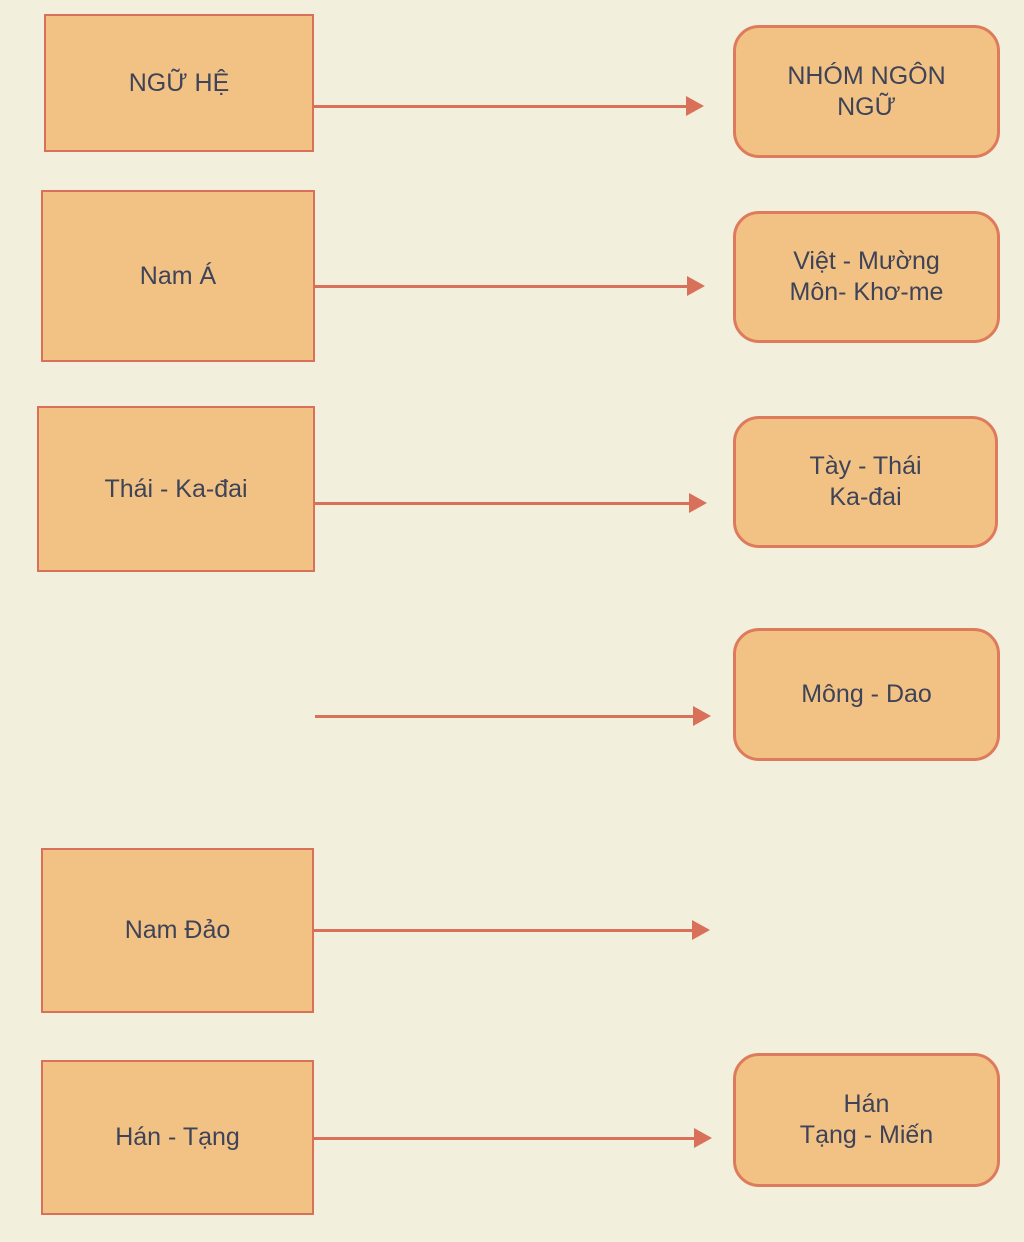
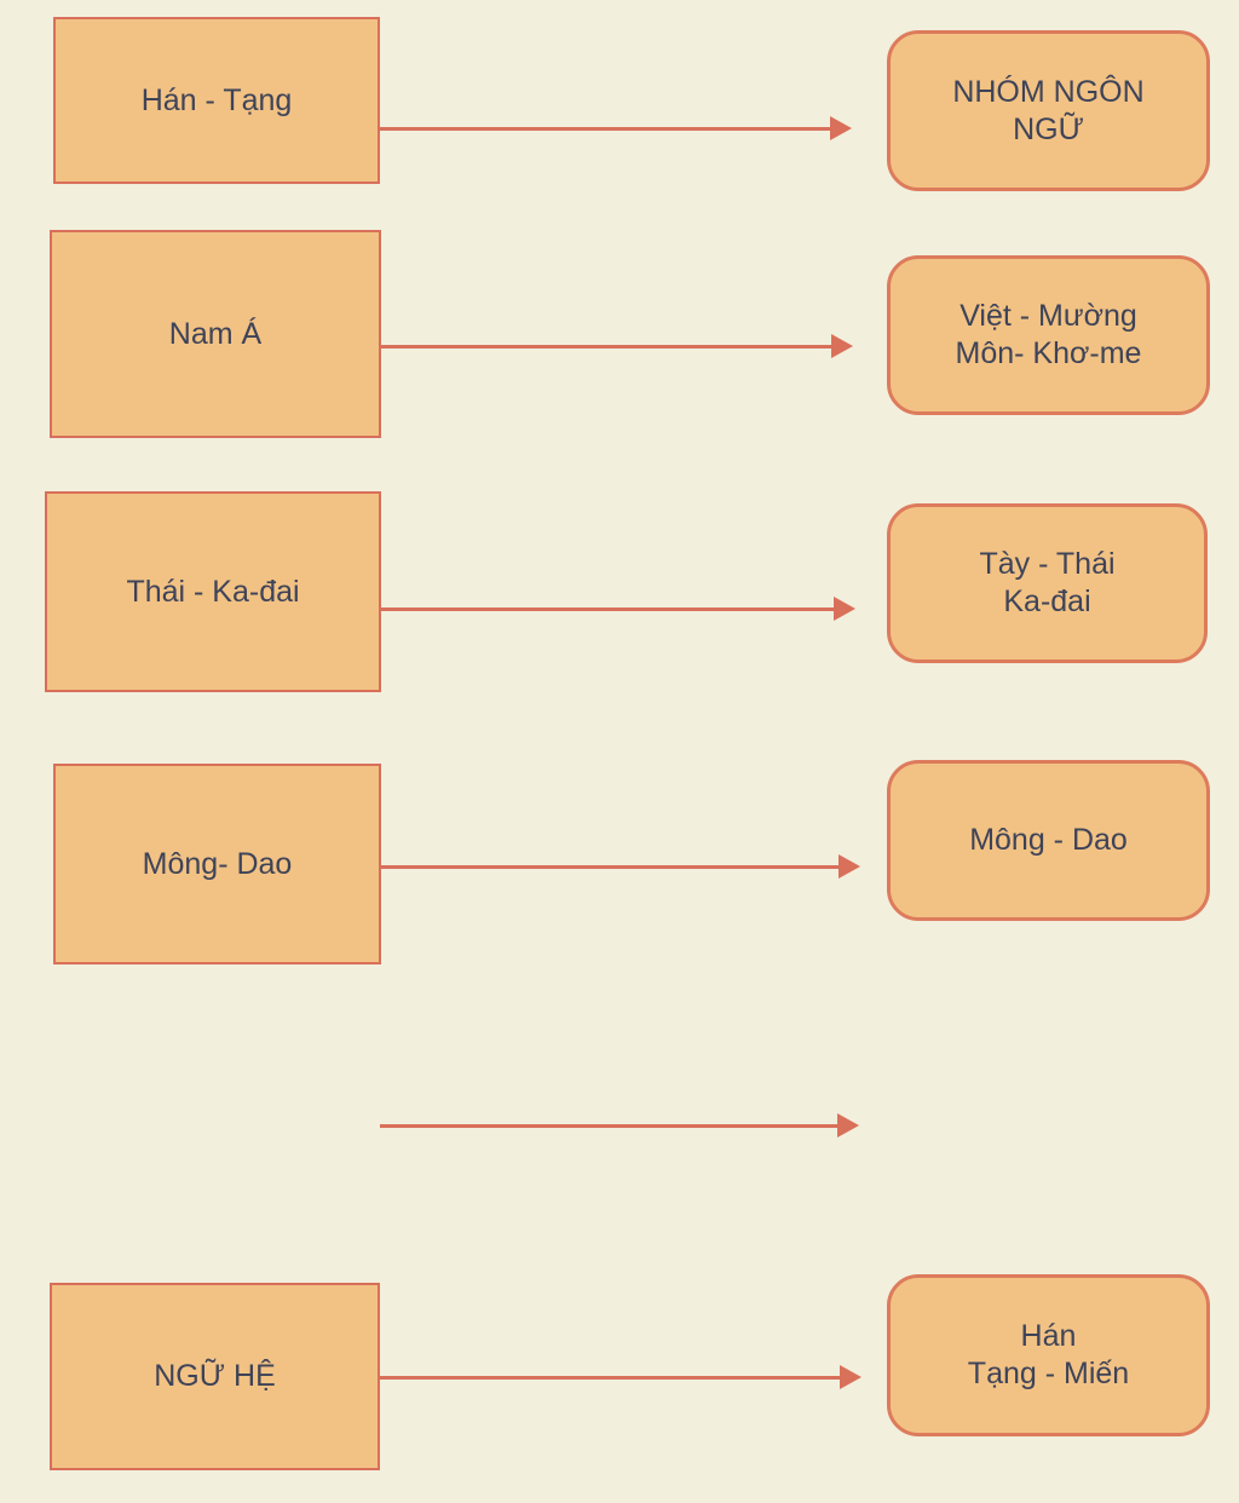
- NGỮ HỆ
+ Hán - Tạng
  NHÓM NGÔN
  NGỮ
  Nam Á
  Việt - Mường
  Môn- Khơ-me
  Thái - Ka-đai
  Tày - Thái
  Ka-đai
+ Mông- Dao
  Mông - Dao
- Nam Đảo
- Hán - Tạng
+ NGỮ HỆ
  Hán
  Tạng - Miến
